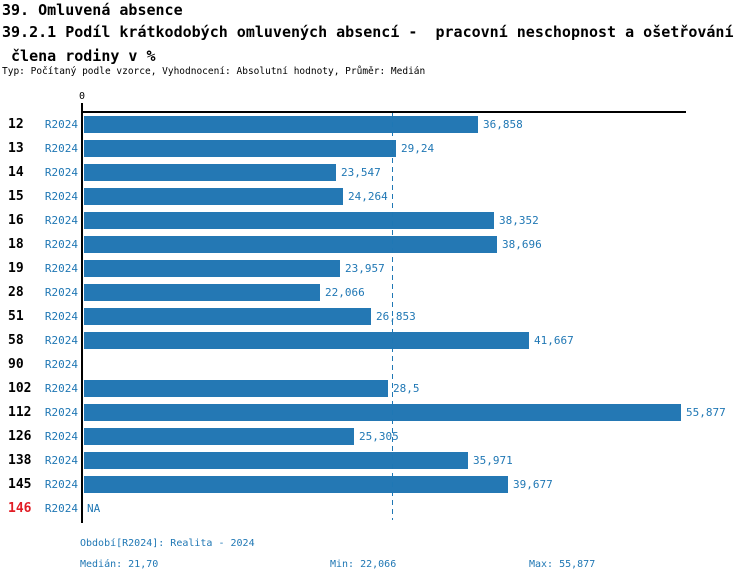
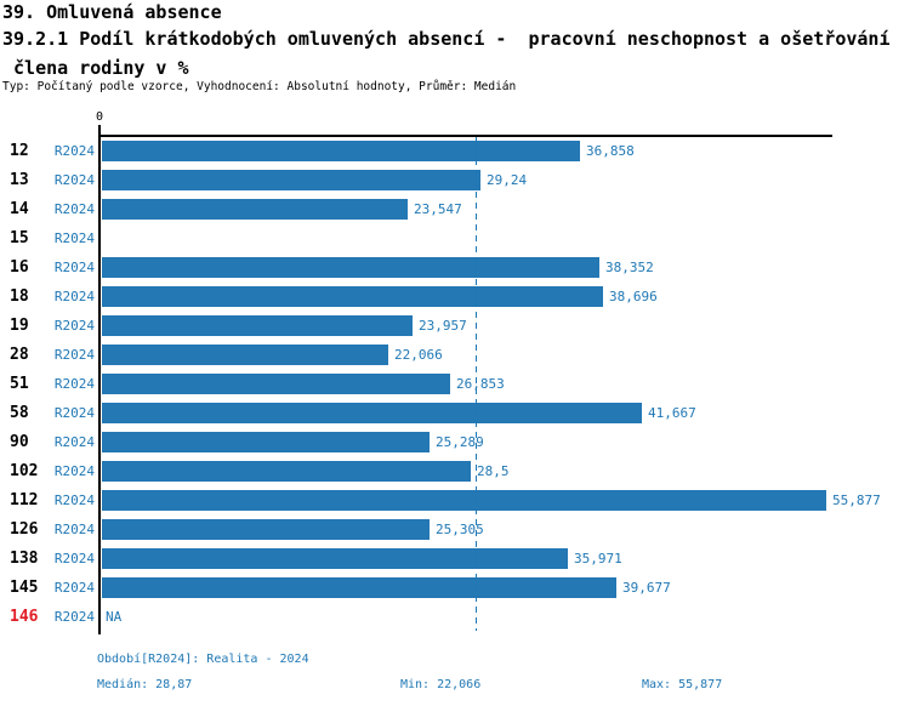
  39. Omluvená absence
  39.2.1 Podíl krátkodobých omluvených absencí - pracovní neschopnost a ošetřování
  člena rodiny v %
  Typ: Počítaný podle vzorce, Vyhodnocení: Absolutní hodnoty, Průměr: Medián
  0
  12
  R2024
  36,858
  13
  R2024
  29,24
  14
  R2024
  23,547
  15
  R2024
- 24,264
  16
  R2024
  38,352
  18
  R2024
  38,696
  19
  R2024
  23,957
  28
  R2024
  22,066
  51
  R2024
  26853
  58
  R2024
  41,667
  90
  R2024
+ 25,289
  102
  R2024
  28,5
  112
  R2024
  55,877
  126
  R2024
  25,305
  138
  R2024
  35,971
  145
  R2024
  39,677
  146
  R2024
  NA
  Období[R2024]: Realita - 2024
- Medián: 21,70
+ Medián: 28,87
  Min: 22,066
  Max: 55,877
